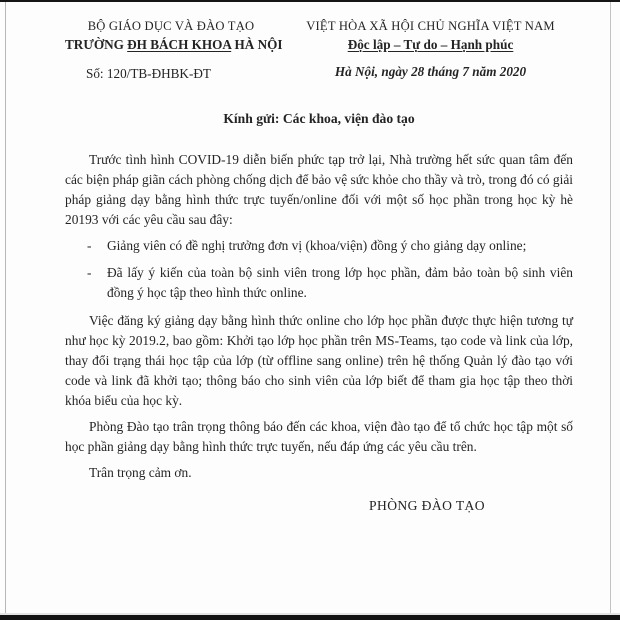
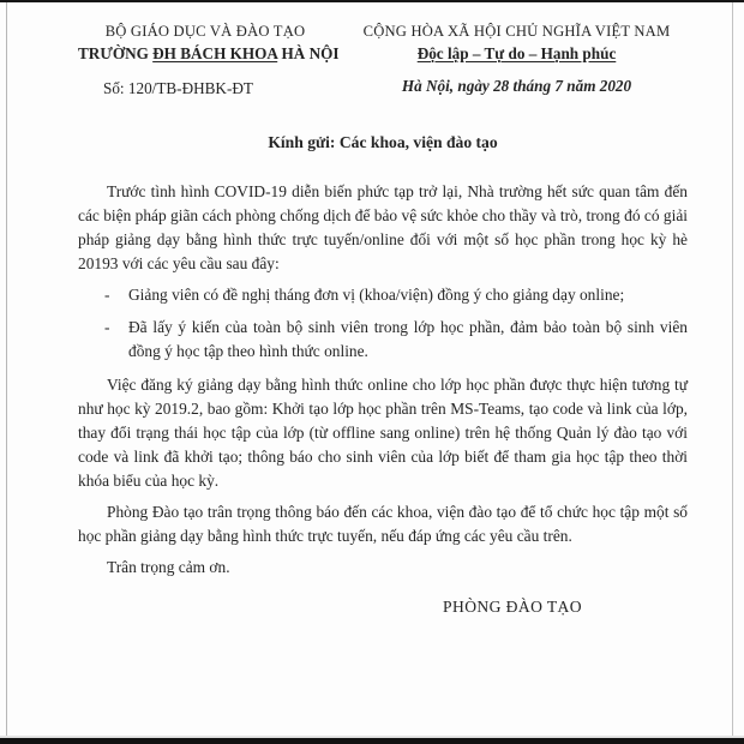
  BỘ GIÁO DỤC VÀ ĐÀO TẠO
  TRƯỜNG ĐH BÁCH KHOA HÀ NỘI
  Số: 120/TB-ĐHBK-ĐT
- VIỆT HÒA XÃ HỘI CHỦ NGHĨA VIỆT NAM
+ CỘNG HÒA XÃ HỘI CHỦ NGHĨA VIỆT NAM
  Độc lập – Tự do – Hạnh phúc
  Hà Nội, ngày 28 tháng 7 năm 2020
  Kính gửi: Các khoa, viện đào tạo
  Trước tình hình COVID-19 diễn biến phức tạp trở lại, Nhà trường hết sức quan tâm đến các biện pháp giãn cách phòng chống dịch để bảo vệ sức khỏe cho thầy và trò, trong đó có giải pháp giảng dạy bằng hình thức trực tuyến/online đối với một số học phần trong học kỳ hè 20193 với các yêu cầu sau đây:
  -
- Giảng viên có đề nghị trưởng đơn vị (khoa/viện) đồng ý cho giảng dạy online;
+ Giảng viên có đề nghị tháng đơn vị (khoa/viện) đồng ý cho giảng dạy online;
  -
  Đã lấy ý kiến của toàn bộ sinh viên trong lớp học phần, đảm bảo toàn bộ sinh viên đồng ý học tập theo hình thức online.
  Việc đăng ký giảng dạy bằng hình thức online cho lớp học phần được thực hiện tương tự như học kỳ 2019.2, bao gồm: Khởi tạo lớp học phần trên MS-Teams, tạo code và link của lớp, thay đổi trạng thái học tập của lớp (từ offline sang online) trên hệ thống Quản lý đào tạo với code và link đã khởi tạo; thông báo cho sinh viên của lớp biết để tham gia học tập theo thời khóa biểu của học kỳ.
  Phòng Đào tạo trân trọng thông báo đến các khoa, viện đào tạo để tổ chức học tập một số học phần giảng dạy bằng hình thức trực tuyến, nếu đáp ứng các yêu cầu trên.
  Trân trọng cảm ơn.
  PHÒNG ĐÀO TẠO
